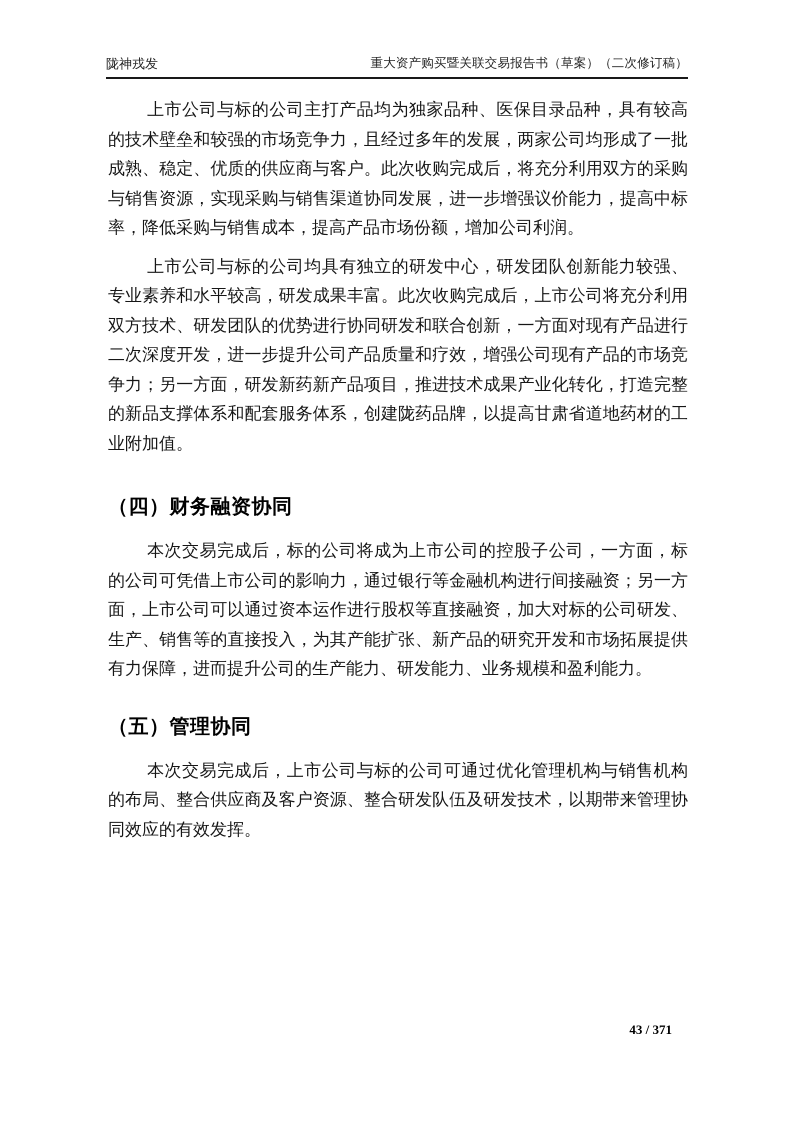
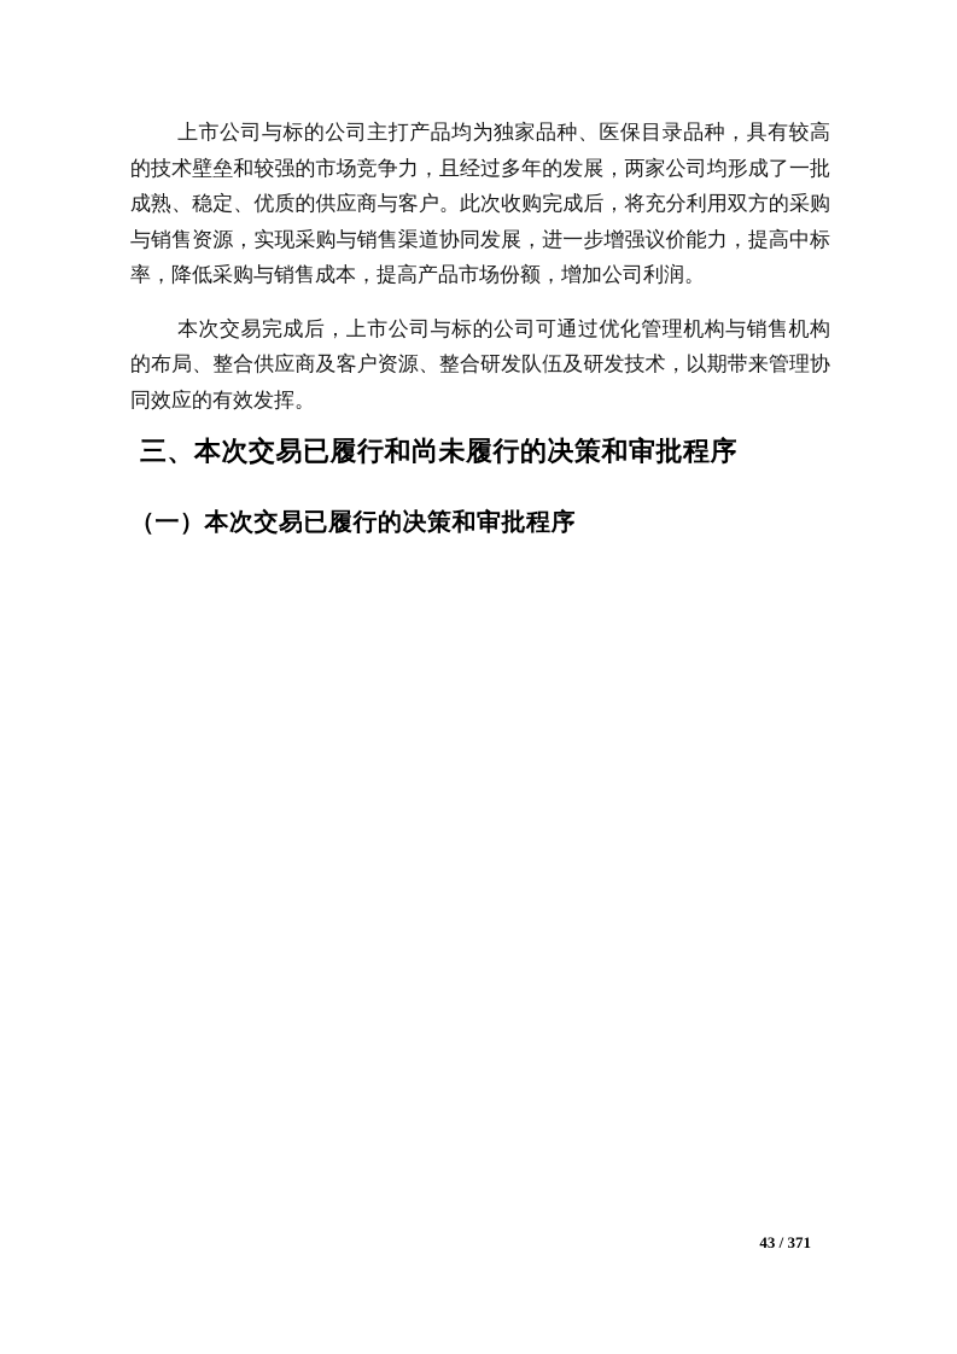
- 陇神戎发
- 重大资产购买暨关联交易报告书（草案）（二次修订稿）
  上市公司与标的公司主打产品均为独家品种、医保目录品种，具有较高的技术壁垒和较强的市场竞争力，且经过多年的发展，两家公司均形成了一批成熟、稳定、优质的供应商与客户。此次收购完成后，将充分利用双方的采购与销售资源，实现采购与销售渠道协同发展，进一步增强议价能力，提高中标率，降低采购与销售成本，提高产品市场份额，增加公司利润。
- 上市公司与标的公司均具有独立的研发中心，研发团队创新能力较强、专业素养和水平较高，研发成果丰富。此次收购完成后，上市公司将充分利用双方技术、研发团队的优势进行协同研发和联合创新，一方面对现有产品进行二次深度开发，进一步提升公司产品质量和疗效，增强公司现有产品的市场竞争力；另一方面，研发新药新产品项目，推进技术成果产业化转化，打造完整的新品支撑体系和配套服务体系，创建陇药品牌，以提高甘肃省道地药材的工业附加值。
- （四）财务融资协同
- 本次交易完成后，标的公司将成为上市公司的控股子公司，一方面，标的公司可凭借上市公司的影响力，通过银行等金融机构进行间接融资；另一方面，上市公司可以通过资本运作进行股权等直接融资，加大对标的公司研发、生产、销售等的直接投入，为其产能扩张、新产品的研究开发和市场拓展提供有力保障，进而提升公司的生产能力、研发能力、业务规模和盈利能力。
- （五）管理协同
  本次交易完成后，上市公司与标的公司可通过优化管理机构与销售机构的布局、整合供应商及客户资源、整合研发队伍及研发技术，以期带来管理协同效应的有效发挥。
+ 三、本次交易已履行和尚未履行的决策和审批程序
+ （一）本次交易已履行的决策和审批程序
  43 / 371
